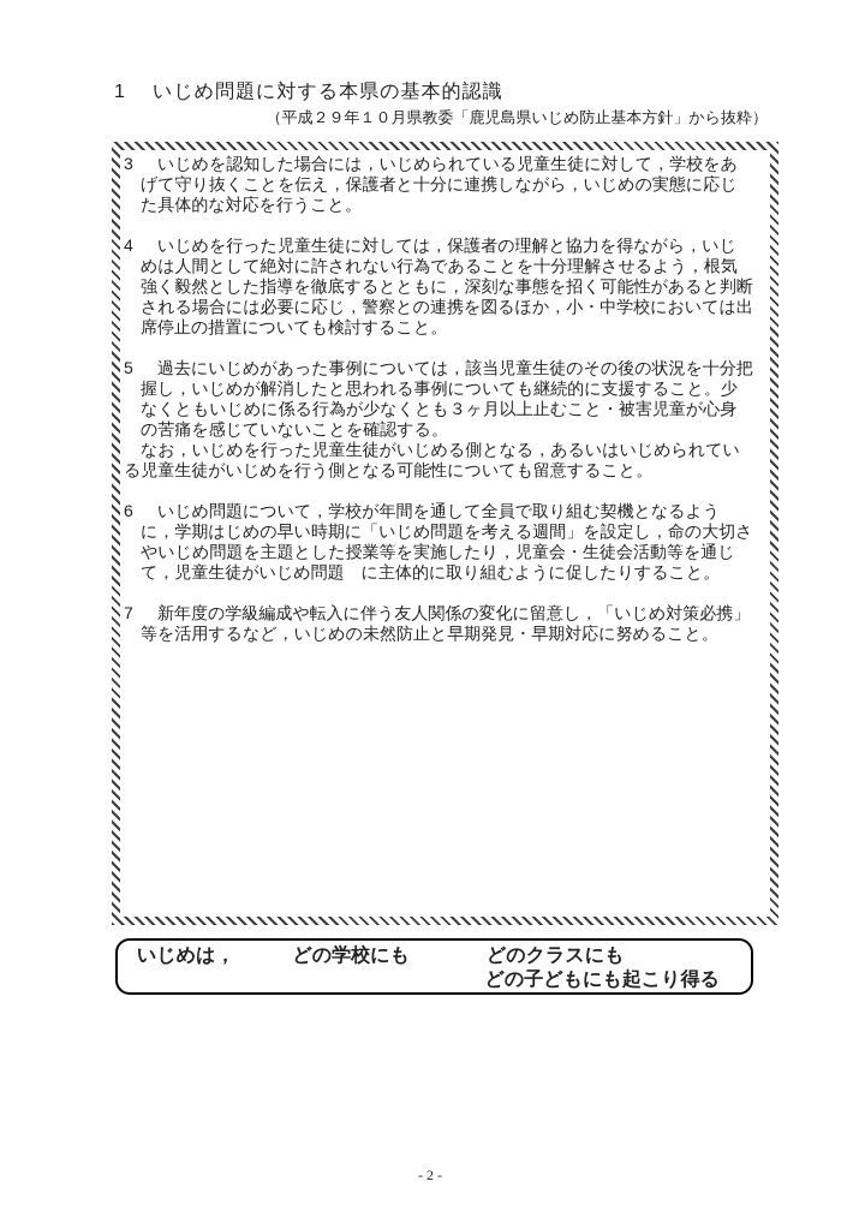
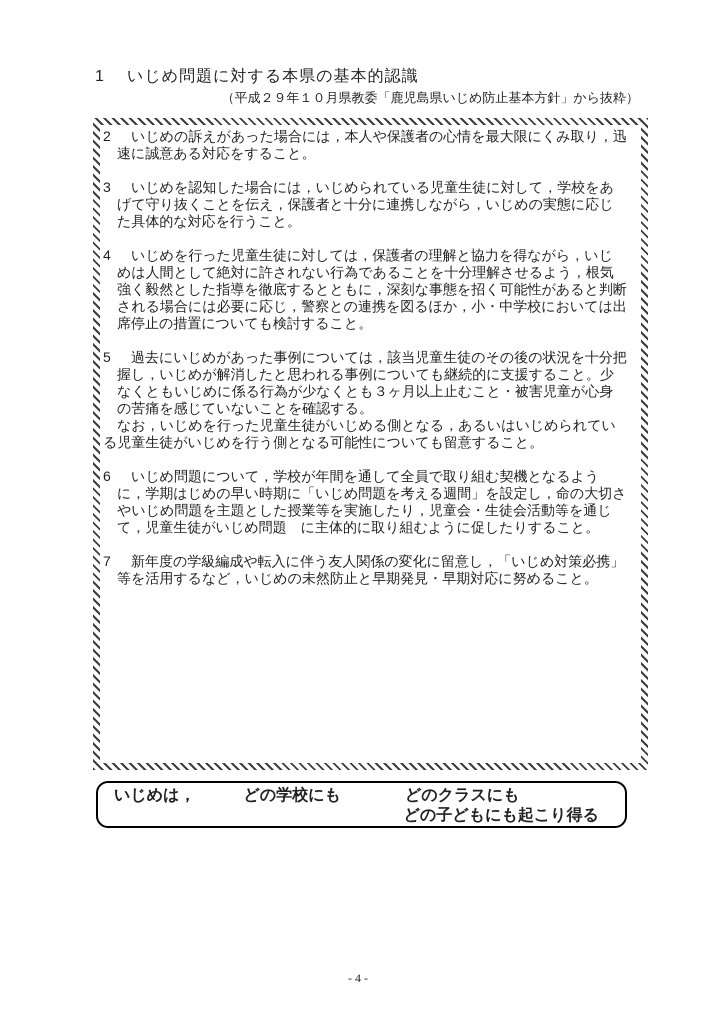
  1 いじめ問題に対する本県の基本的認識
  （平成２９年１０月県教委「鹿児島県いじめ防止基本方針」から抜粋）
+ 2 いじめの訴えがあった場合には，本人や保護者の心情を最大限にくみ取り，迅速に誠意ある対応をすること。
  3 いじめを認知した場合には，いじめられている児童生徒に対して，学校をあげて守り抜くことを伝え，保護者と十分に連携しながら，いじめの実態に応じた具体的な対応を行うこと。
  4 いじめを行った児童生徒に対しては，保護者の理解と協力を得ながら，いじめは人間として絶対に許されない行為であることを十分理解させるよう，根気強く毅然とした指導を徹底するとともに，深刻な事態を招く可能性があると判断される場合には必要に応じ，警察との連携を図るほか，小・中学校においては出席停止の措置についても検討すること。
  5 過去にいじめがあった事例については，該当児童生徒のその後の状況を十分把握し，いじめが解消したと思われる事例についても継続的に支援すること。少なくともいじめに係る行為が少なくとも３ヶ月以上止むこと・被害児童が心身の苦痛を感じていないことを確認する。
  なお，いじめを行った児童生徒がいじめる側となる，あるいはいじめられている児童生徒がいじめを行う側となる可能性についても留意すること。
  6 いじめ問題について，学校が年間を通して全員で取り組む契機となるように，学期はじめの早い時期に「いじめ問題を考える週間」を設定し，命の大切さやいじめ問題を主題とした授業等を実施したり，児童会・生徒会活動等を通じて，児童生徒がいじめ問題 に主体的に取り組むように促したりすること。
  7 新年度の学級編成や転入に伴う友人関係の変化に留意し，「いじめ対策必携」等を活用するなど，いじめの未然防止と早期発見・早期対応に努めること。
  いじめは， どの学校にも どのクラスにも
  どの子どもにも起こり得る
- - 2 -
+ - 4 -
